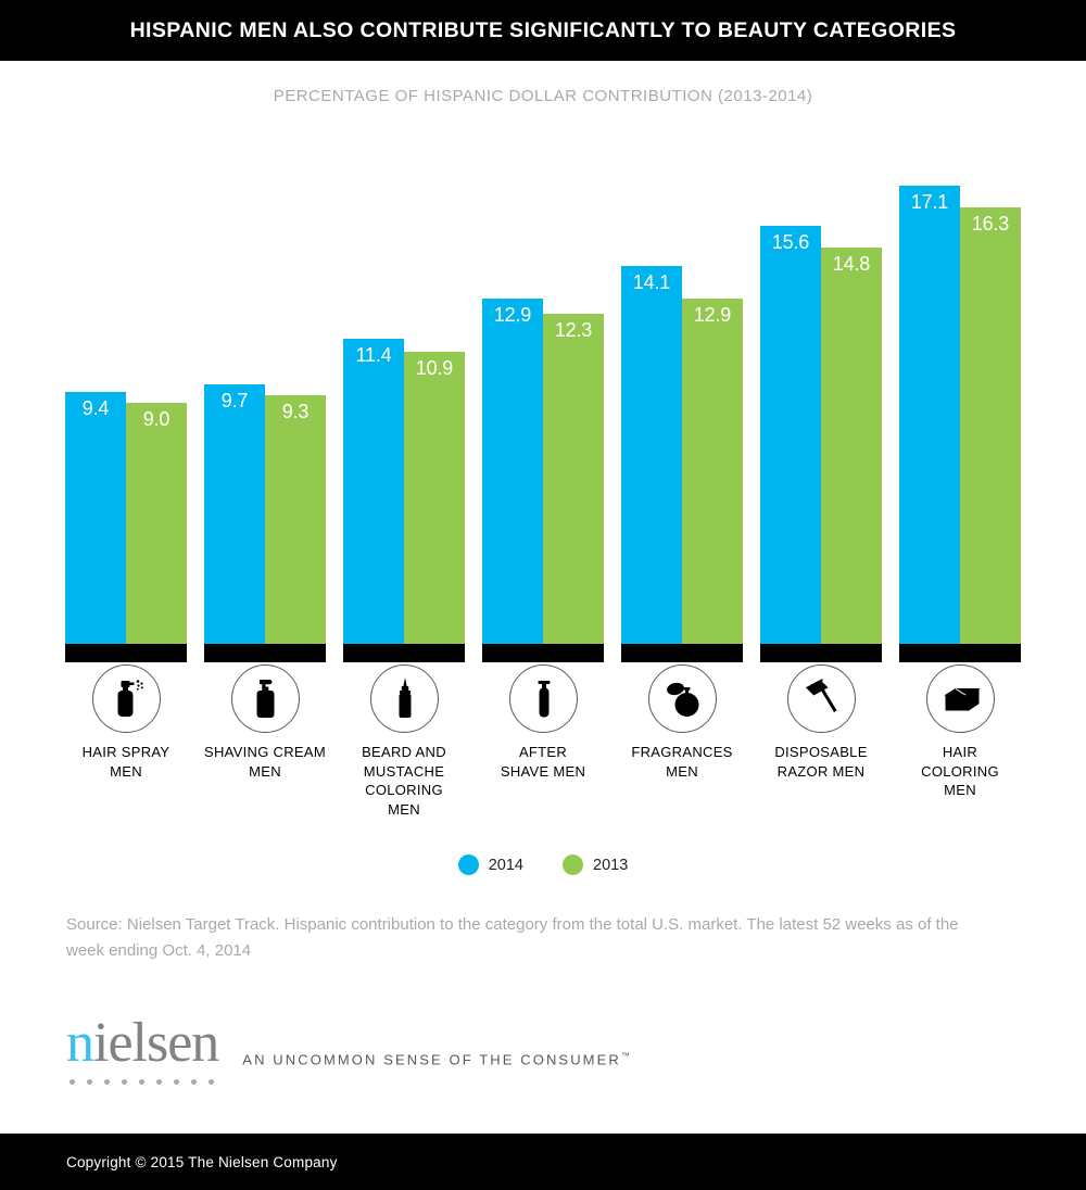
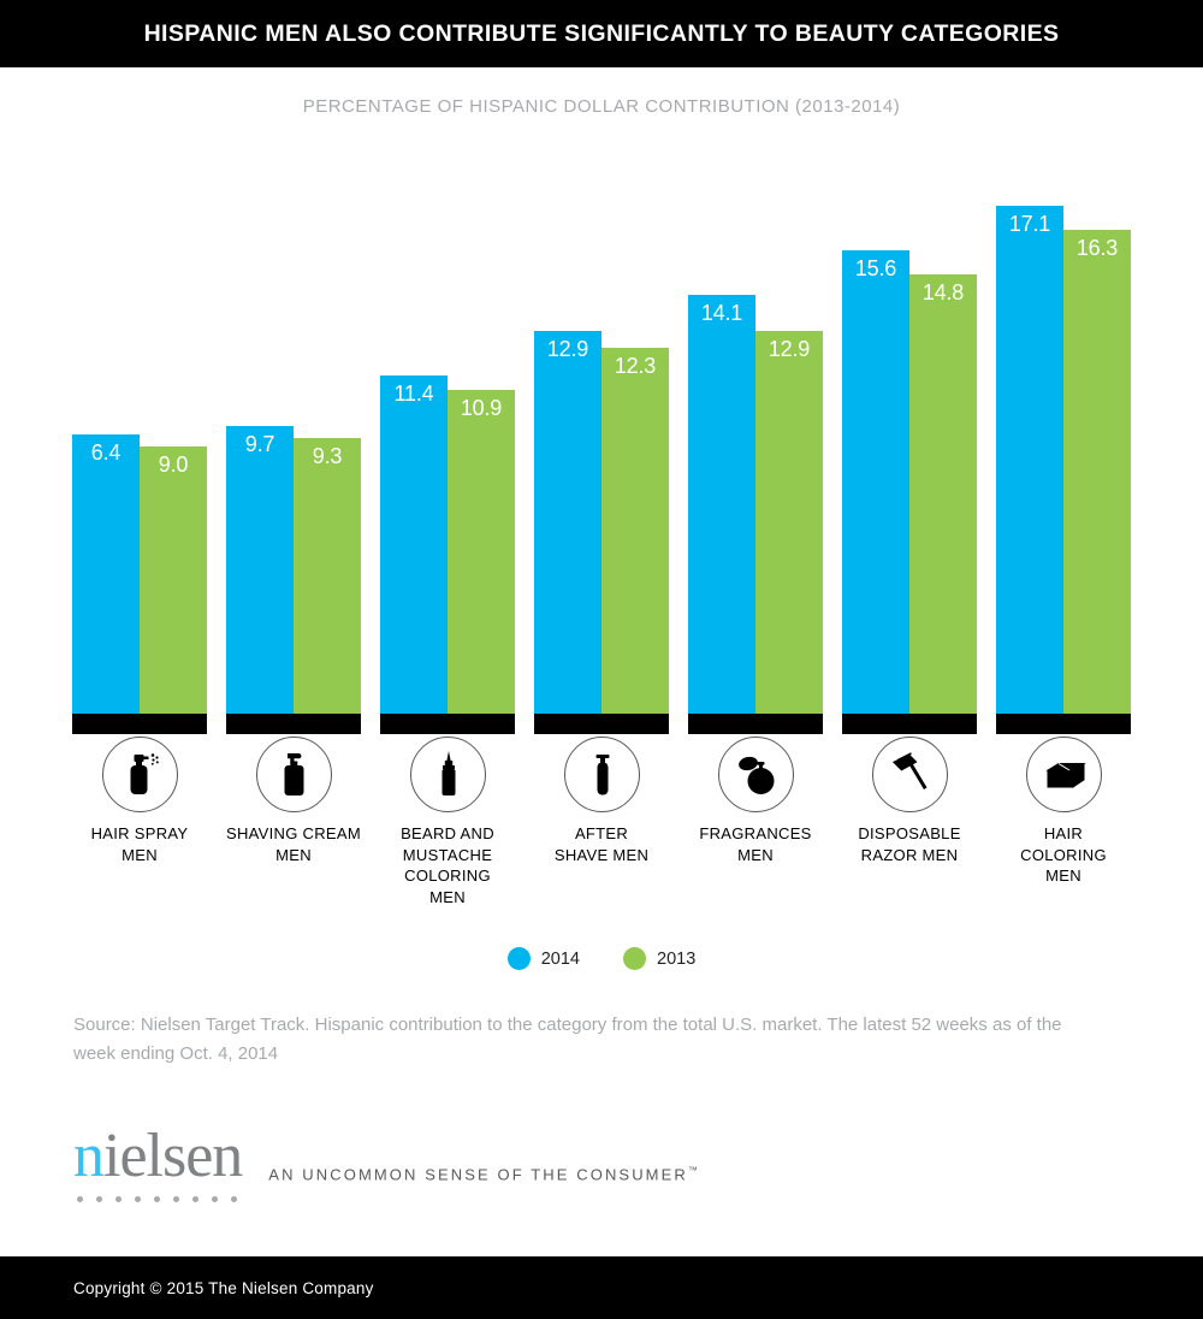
  HISPANIC MEN ALSO CONTRIBUTE SIGNIFICANTLY TO BEAUTY CATEGORIES
  PERCENTAGE OF HISPANIC DOLLAR CONTRIBUTION (2013-2014)
- 9.4
+ 6.4
  9.0
  9.7
  9.3
  11.4
  10.9
  12.9
  12.3
  14.1
  12.9
  15.6
  14.8
  17.1
  16.3
  HAIR SPRAY
  MEN
  SHAVING CREAM
  MEN
  BEARD AND
  MUSTACHE
  COLORING
  MEN
  AFTER
  SHAVE MEN
  FRAGRANCES
  MEN
  DISPOSABLE
  RAZOR MEN
  HAIR
  COLORING
  MEN
  2014
  2013
  Source: Nielsen Target Track. Hispanic contribution to the category from the total U.S. market. The latest 52 weeks as of the week ending Oct. 4, 2014
  nielsen
  AN UNCOMMON SENSE OF THE CONSUMER™
  Copyright © 2015 The Nielsen Company
